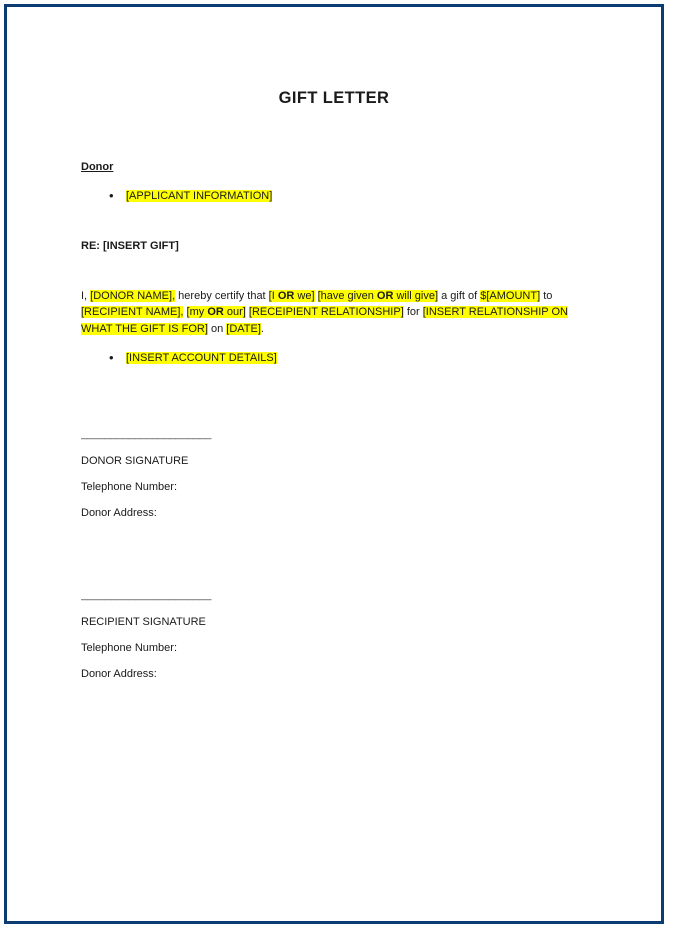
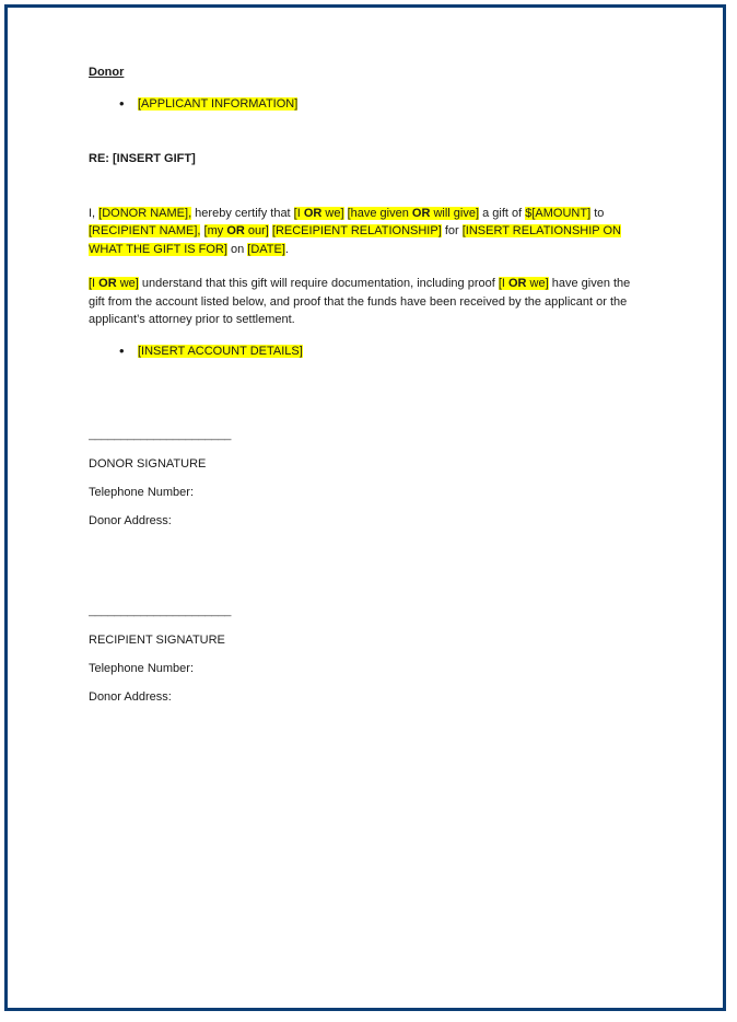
- GIFT LETTER
  Donor
  [APPLICANT INFORMATION]
  RE: [INSERT GIFT]
  I, [DONOR NAME], hereby certify that [I OR we] [have given OR will give] a gift of $[AMOUNT] to [RECIPIENT NAME], [my OR our] [RECEIPIENT RELATIONSHIP] for [INSERT RELATIONSHIP ON WHAT THE GIFT IS FOR] on [DATE].
+ [I OR we] understand that this gift will require documentation, including proof [I OR we] have given the gift from the account listed below, and proof that the funds have been received by the applicant or the applicant’s attorney prior to settlement.
  [INSERT ACCOUNT DETAILS]
  ______________________
  DONOR SIGNATURE
  Telephone Number:
  Donor Address:
  ______________________
  RECIPIENT SIGNATURE
  Telephone Number:
  Donor Address:
